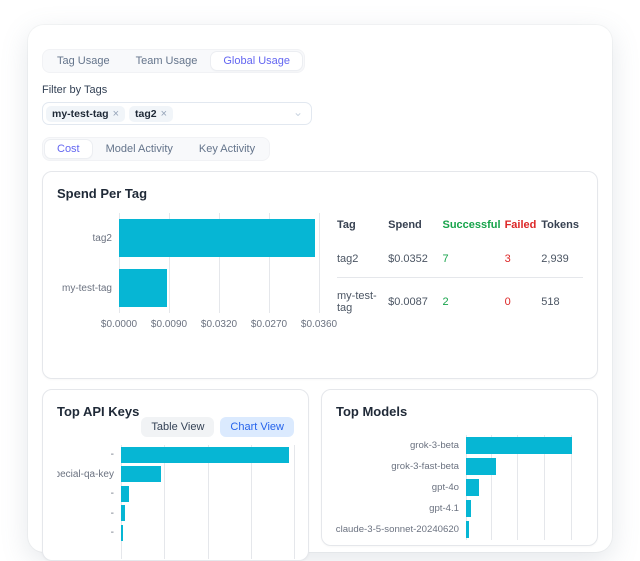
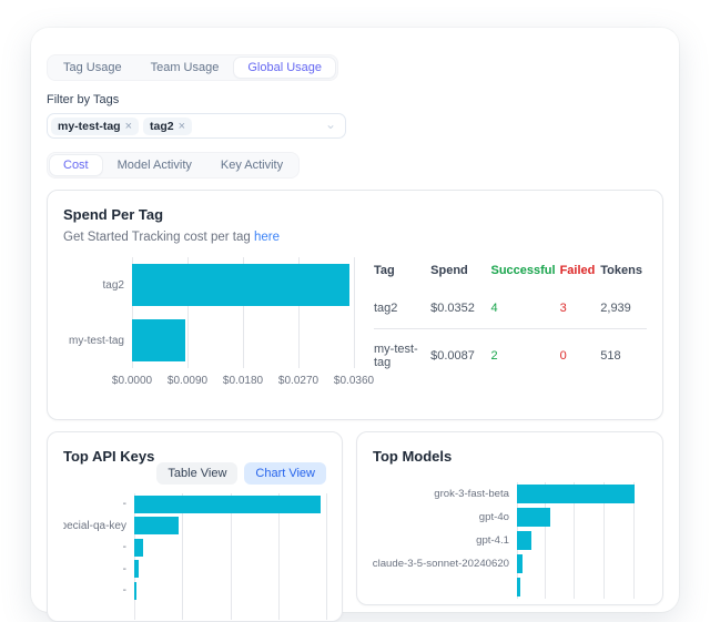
  Tag Usage
  Team Usage
  Global Usage
  Filter by Tags
  my-test-tag
  ×
  tag2
  ×
  ⌄
  Cost
  Model Activity
  Key Activity
  Spend Per Tag
+ Get Started Tracking cost per tag here
  tag2
  my-test-tag
  $0.0000
  $0.0090
- $0.0320
+ $0.0180
  $0.0270
  $0.0360
  Tag	Spend	Successful	Failed	Tokens
- tag2	$0.0352	7	3	2,939
+ tag2	$0.0352	4	3	2,939
  my-test-tag	$0.0087	2	0	518
  Top API Keys
  Table View
  Chart View
  -
  pecial-qa-key
  -
  -
  -
  Top Models
- grok-3-beta
  grok-3-fast-beta
  gpt-4o
  gpt-4.1
  claude-3-5-sonnet-20240620
